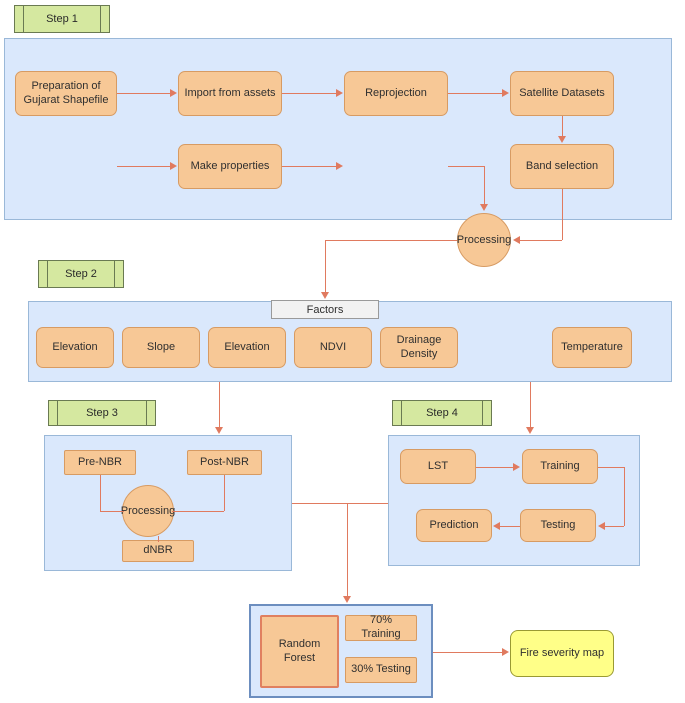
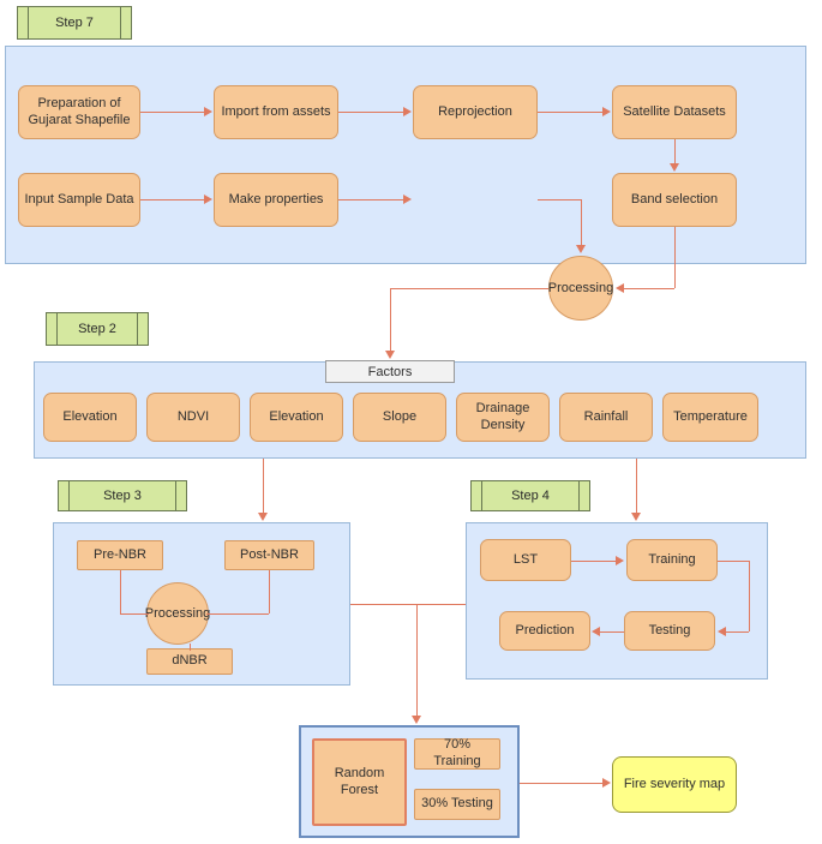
- Step 1
+ Step 7
  Preparation of Gujarat Shapefile
  Import from assets
  Reprojection
  Satellite Datasets
+ Input Sample Data
  Make properties
  Band selection
  Processing
  Step 2
  Factors
  Elevation
- Slope
+ NDVI
  Elevation
- NDVI
+ Slope
  Drainage Density
+ Rainfall
  Temperature
  Step 3
  Pre-NBR
  Post-NBR
  Processing
  dNBR
  Step 4
  LST
  Training
  Testing
  Prediction
  Random Forest
  70% Training
  30% Testing
  Fire severity map
